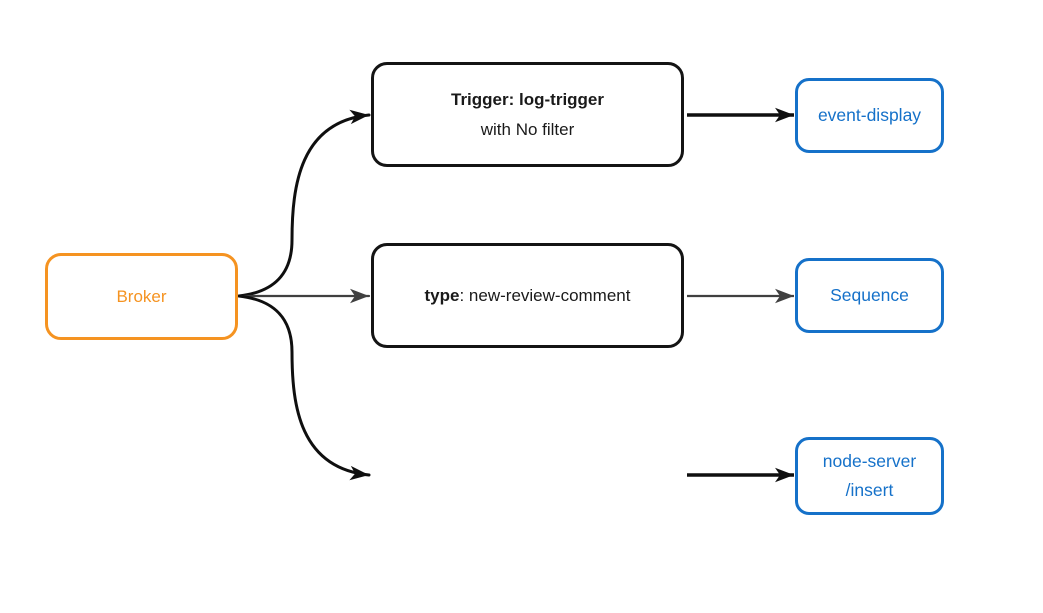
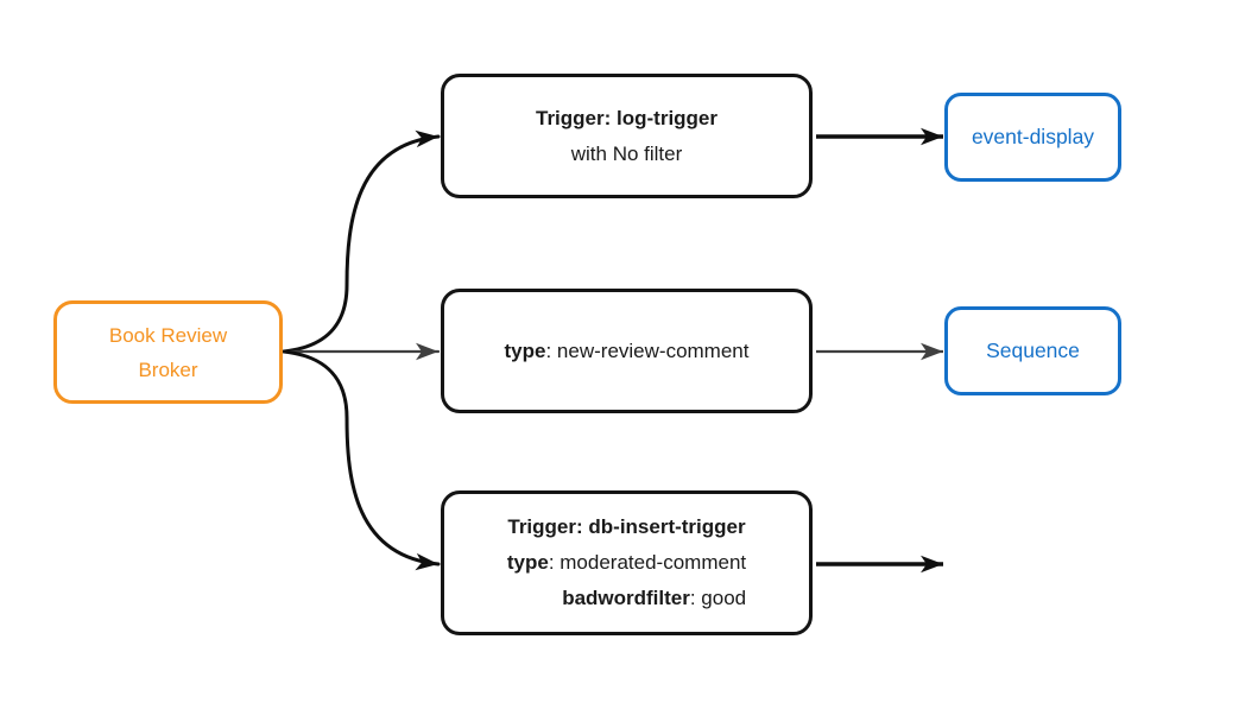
+ Book Review
  Broker
  Trigger: log-trigger
  with No filter
  type: new-review-comment
+ Trigger: db-insert-trigger
+ type: moderated-comment
+ badwordfilter: good
  event-display
  Sequence
- node-server
- /insert
